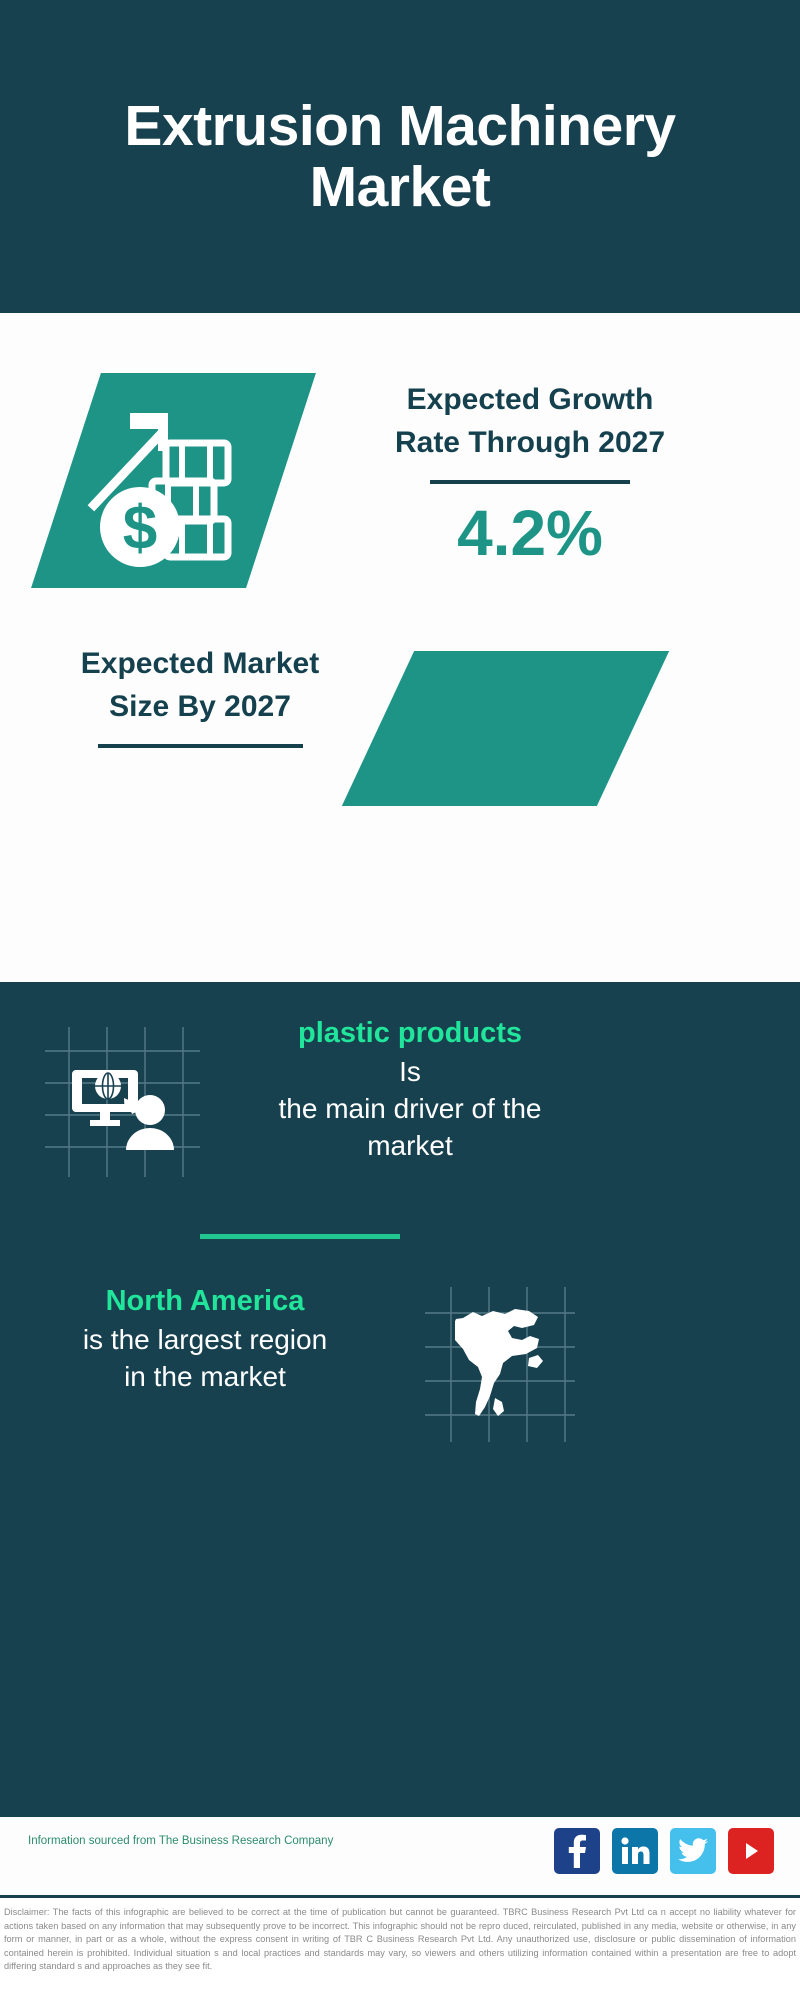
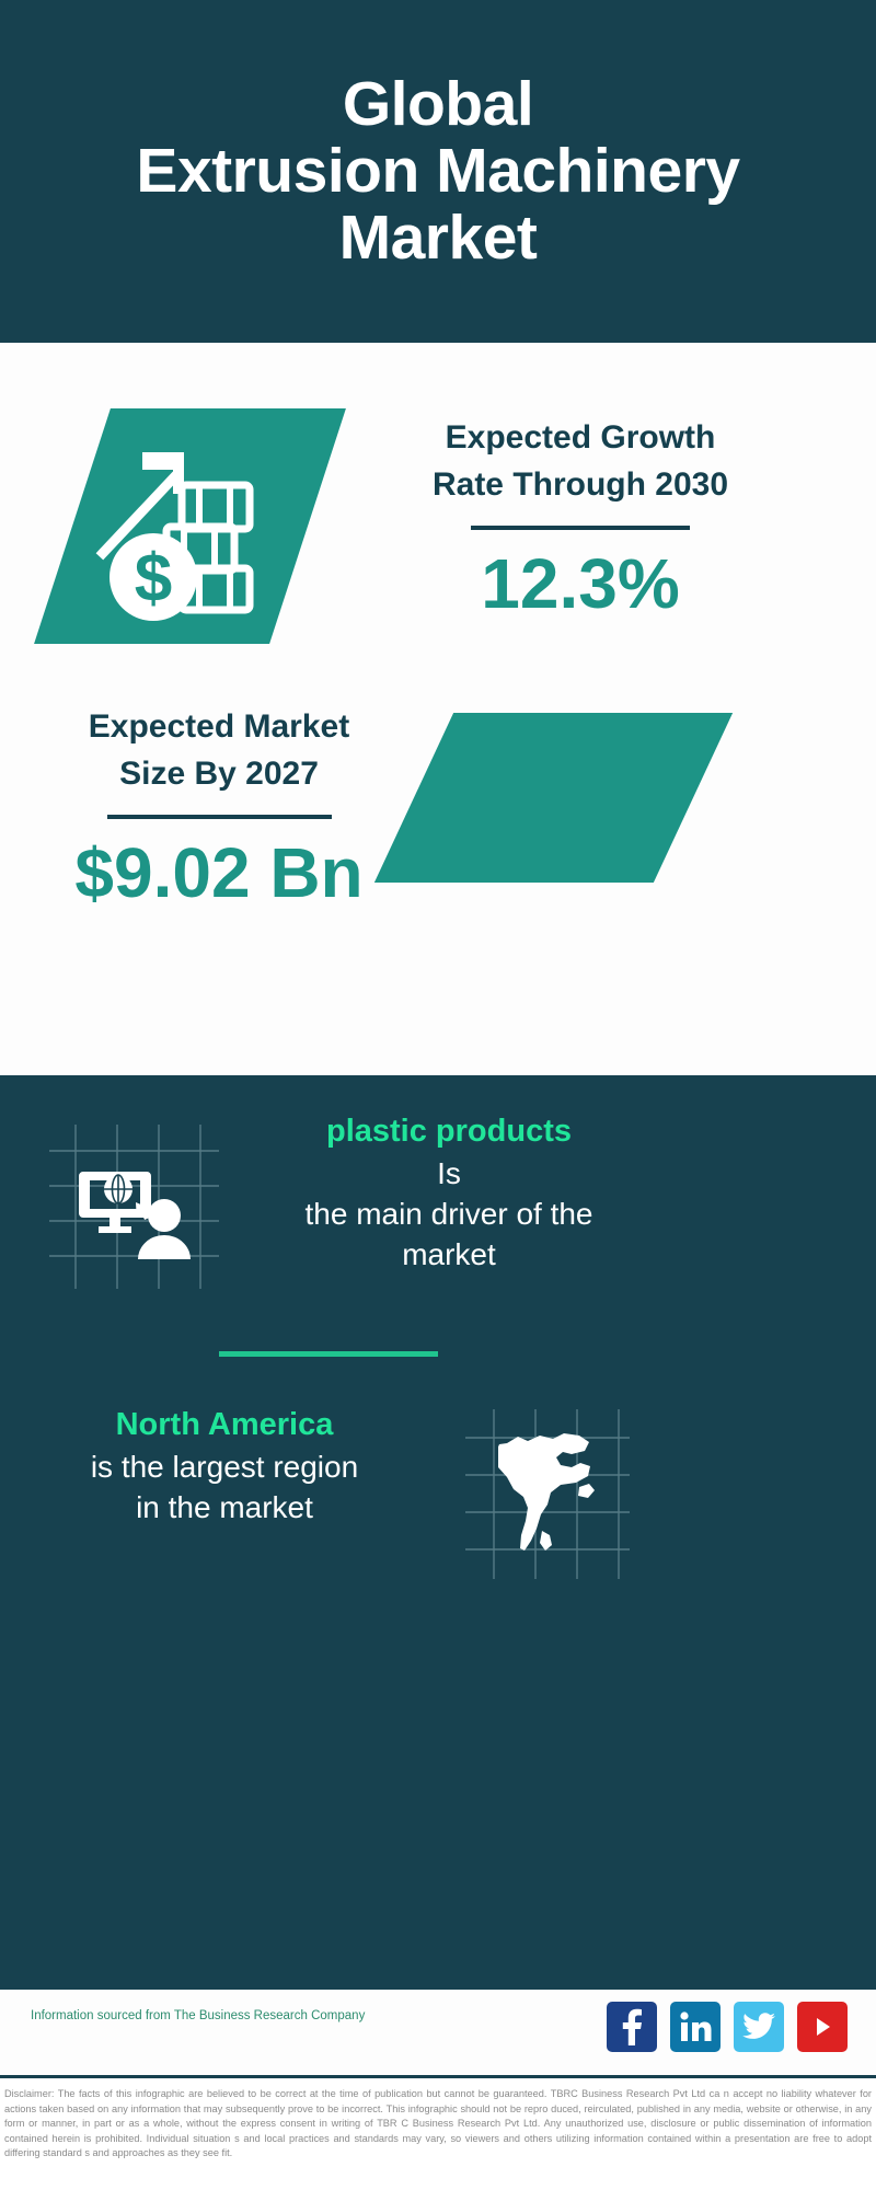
+ Global
  Extrusion Machinery
  Market
  $
  Expected Growth
- Rate Through 2027
+ Rate Through 2030
- 4.2%
+ 12.3%
  Expected Market
  Size By 2027
+ $9.02 Bn
  plastic products
  Is
  the main driver of the
  market
  North America
  is the largest region
  in the market
  Information sourced from The Business Research Company
  Disclaimer: The facts of this infographic are believed to be correct at the time of publication but cannot be guaranteed. TBRC Business Research Pvt Ltd ca n accept no liability whatever for actions taken based on any information that may subsequently prove to be incorrect. This infographic should not be repro duced, reirculated, published in any media, website or otherwise, in any form or manner, in part or as a whole, without the express consent in writing of TBR C Business Research Pvt Ltd. Any unauthorized use, disclosure or public dissemination of information contained herein is prohibited. Individual situation s and local practices and standards may vary, so viewers and others utilizing information contained within a presentation are free to adopt differing standard s and approaches as they see fit.
